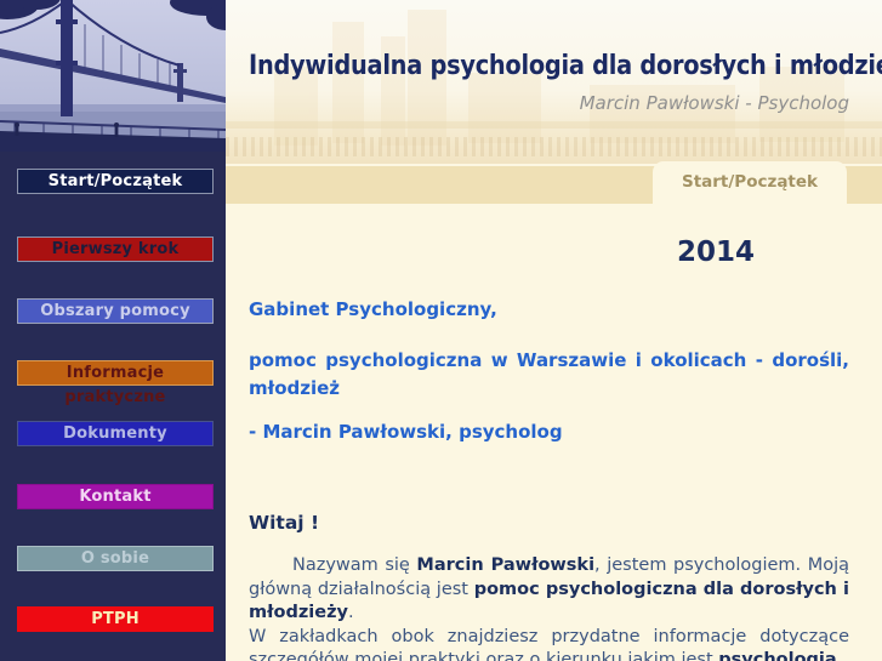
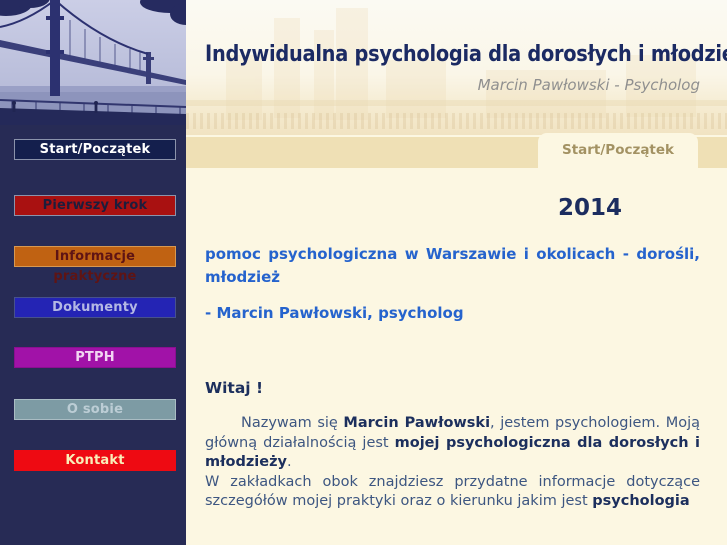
  Start/Początek
  Pierwszy krok
- Obszary pomocy
  Informacje praktyczne
  Dokumenty
- Kontakt
+ PTPH
  O sobie
- PTPH
+ Kontakt
  Indywidualna psychologia dla dorosłych i młodzi
  Marcin Pawłowski - Psycholog
  Start/Początek
  2014
- Gabinet Psychologiczny,
  pomoc psychologiczna w Warszawie i okolicach - dorośli, młodzież
  - Marcin Pawłowski, psycholog
  Witaj !
- Nazywam się Marcin Pawłowski, jestem psychologiem. Moją główną działalnością jest pomoc psychologiczna dla dorosłych i młodzieży.
+ Nazywam się Marcin Pawłowski, jestem psychologiem. Moją główną działalnością jest mojej psychologiczna dla dorosłych i młodzieży.
  W zakładkach obok znajdziesz przydatne informacje dotyczące szczegółów mojej praktyki oraz o kierunku jakim jest psychologia
